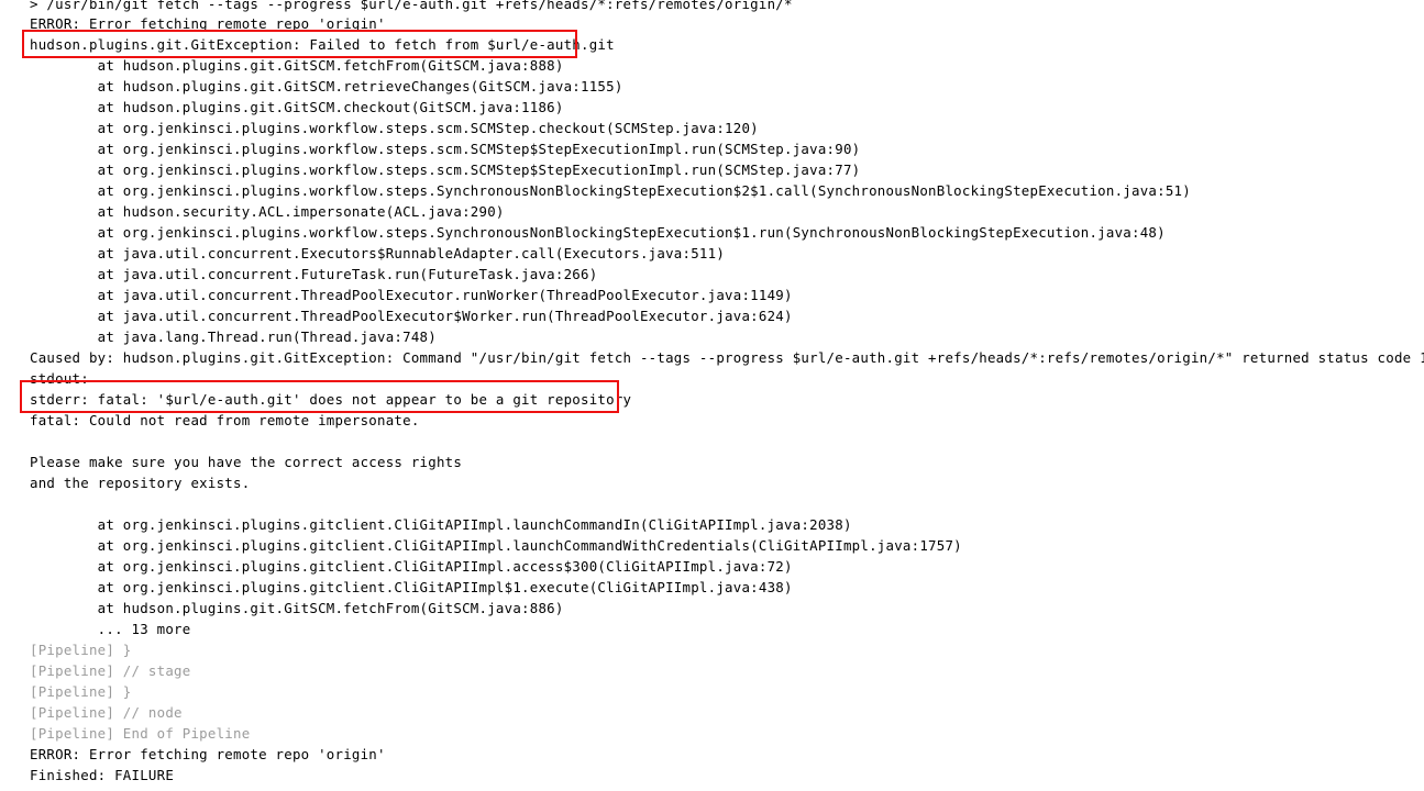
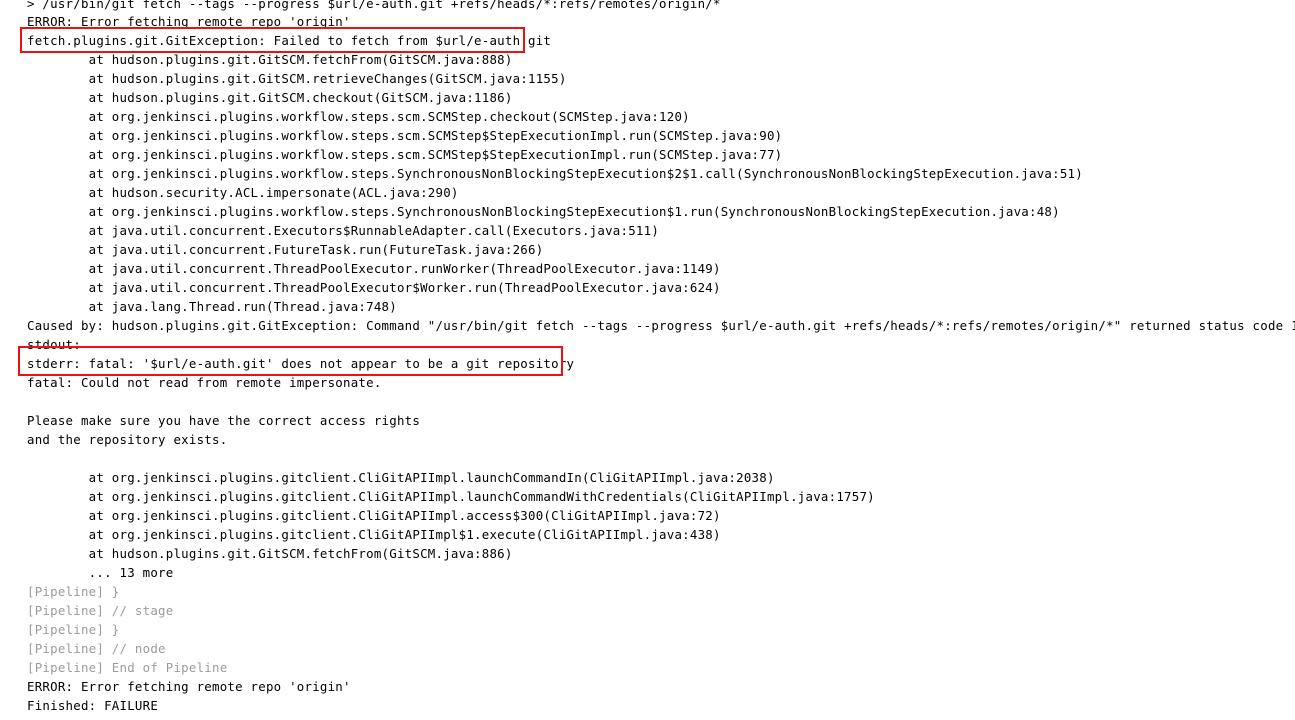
  > /usr/bin/git fetch --tags --progress $url/e-auth.git +refs/heads/*:refs/remotes/origin/*
  ERROR: Error fetching remote repo 'origin'
- hudson.plugins.git.GitException: Failed to fetch from $url/e-auth.git
+ fetch.plugins.git.GitException: Failed to fetch from $url/e-auth.git
  at hudson.plugins.git.GitSCM.fetchFrom(GitSCM.java:888)
  at hudson.plugins.git.GitSCM.retrieveChanges(GitSCM.java:1155)
  at hudson.plugins.git.GitSCM.checkout(GitSCM.java:1186)
  at org.jenkinsci.plugins.workflow.steps.scm.SCMStep.checkout(SCMStep.java:120)
  at org.jenkinsci.plugins.workflow.steps.scm.SCMStep$StepExecutionImpl.run(SCMStep.java:90)
  at org.jenkinsci.plugins.workflow.steps.scm.SCMStep$StepExecutionImpl.run(SCMStep.java:77)
  at org.jenkinsci.plugins.workflow.steps.SynchronousNonBlockingStepExecution$2$1.call(SynchronousNonBlockingStepExecution.java:51)
  at hudson.security.ACL.impersonate(ACL.java:290)
  at org.jenkinsci.plugins.workflow.steps.SynchronousNonBlockingStepExecution$1.run(SynchronousNonBlockingStepExecution.java:48)
  at java.util.concurrent.Executors$RunnableAdapter.call(Executors.java:511)
  at java.util.concurrent.FutureTask.run(FutureTask.java:266)
  at java.util.concurrent.ThreadPoolExecutor.runWorker(ThreadPoolExecutor.java:1149)
  at java.util.concurrent.ThreadPoolExecutor$Worker.run(ThreadPoolExecutor.java:624)
  at java.lang.Thread.run(Thread.java:748)
  Caused by: hudson.plugins.git.GitException: Command "/usr/bin/git fetch --tags --progress $url/e-auth.git +refs/heads/*:refs/remotes/origin/*" returned status code
  stdout:
  stderr: fatal: '$url/e-auth.git' does not appear to be a git repository
  fatal: Could not read from remote impersonate.
  Please make sure you have the correct access rights
  and the repository exists.
  at org.jenkinsci.plugins.gitclient.CliGitAPIImpl.launchCommandIn(CliGitAPIImpl.java:2038)
  at org.jenkinsci.plugins.gitclient.CliGitAPIImpl.launchCommandWithCredentials(CliGitAPIImpl.java:1757)
  at org.jenkinsci.plugins.gitclient.CliGitAPIImpl.access$300(CliGitAPIImpl.java:72)
  at org.jenkinsci.plugins.gitclient.CliGitAPIImpl$1.execute(CliGitAPIImpl.java:438)
  at hudson.plugins.git.GitSCM.fetchFrom(GitSCM.java:886)
  ... 13 more
  [Pipeline] }
  [Pipeline] // stage
  [Pipeline] }
  [Pipeline] // node
  [Pipeline] End of Pipeline
  ERROR: Error fetching remote repo 'origin'
  Finished: FAILURE
